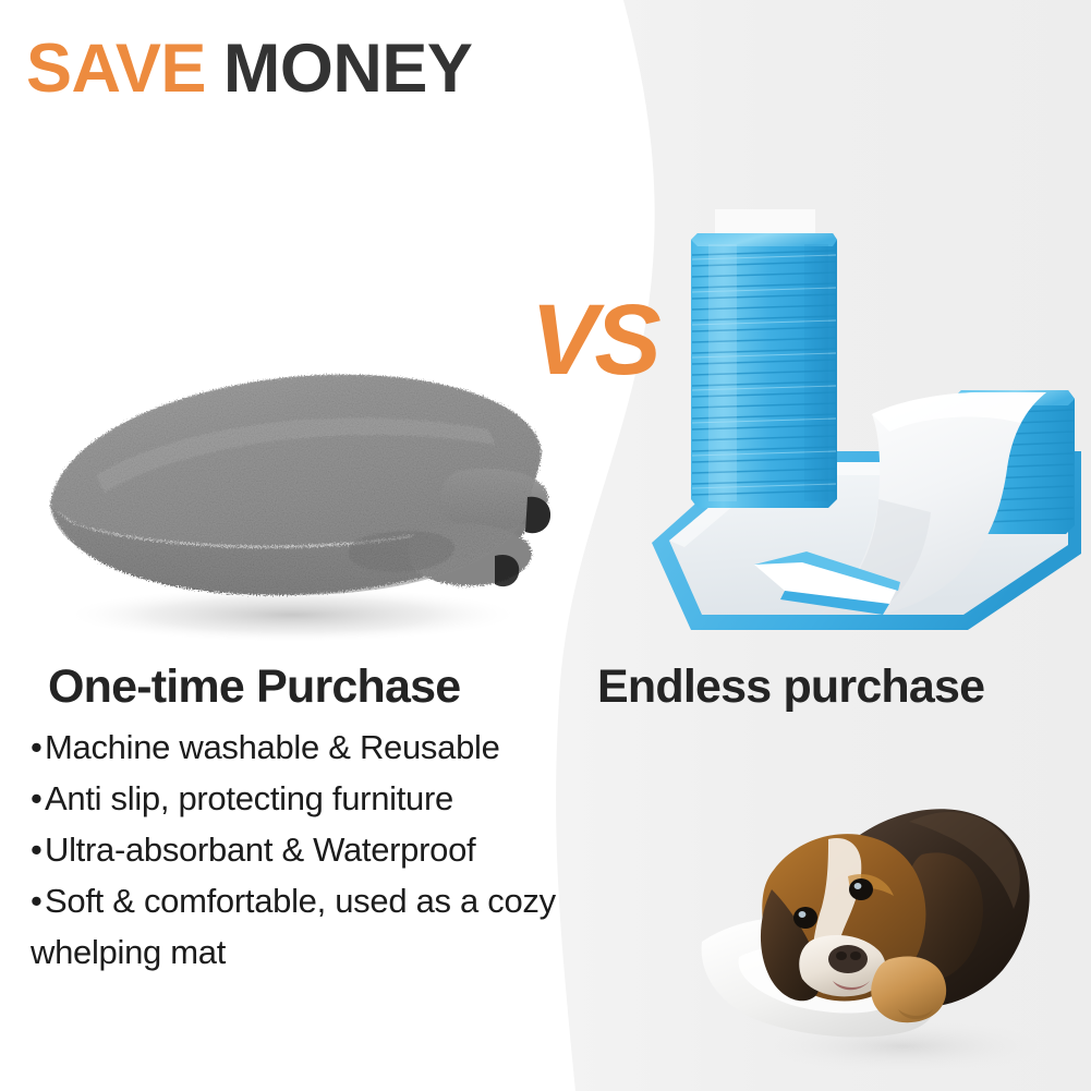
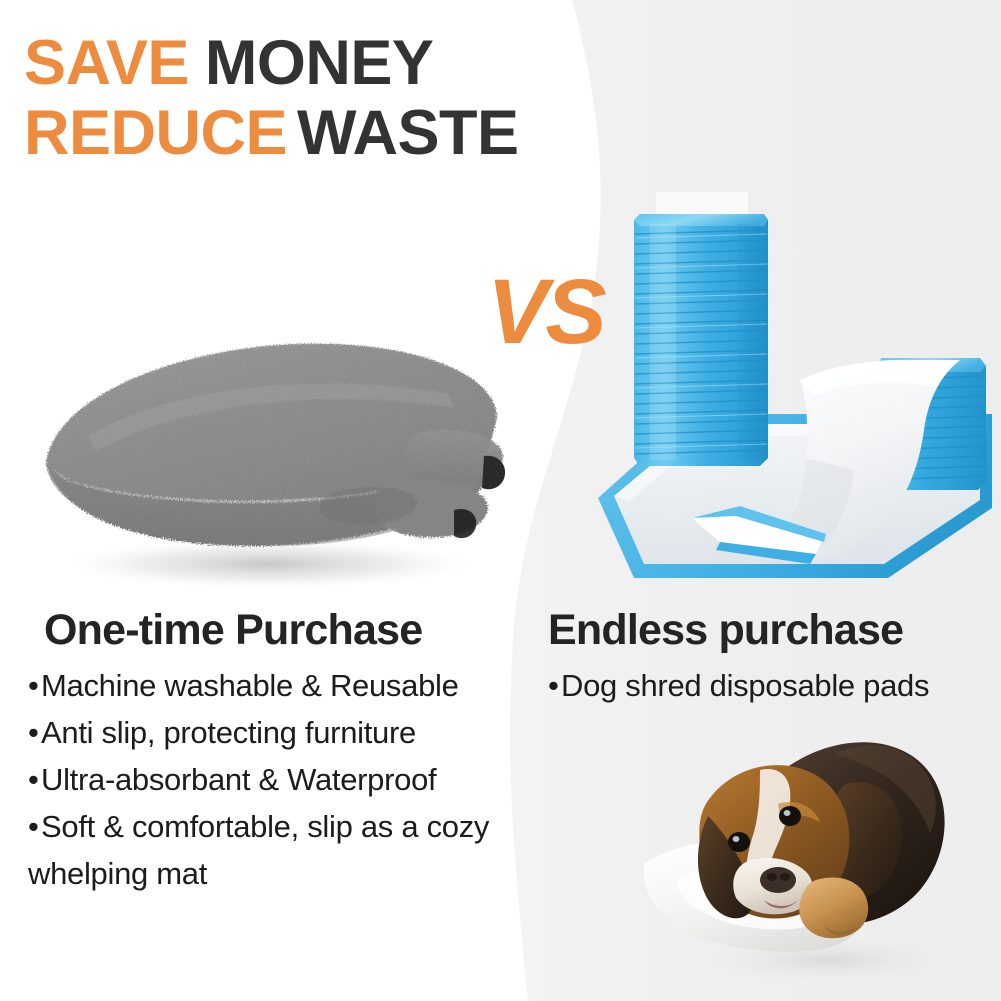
  SAVE MONEY
+ REDUCE WASTE
  VS
  One-time Purchase
  •Machine washable & Reusable
  •Anti slip, protecting furniture
  •Ultra-absorbant & Waterproof
- •Soft & comfortable, used as a cozy whelping mat
+ •Soft & comfortable, slip as a cozy whelping mat
  Endless purchase
+ •Dog shred disposable pads
